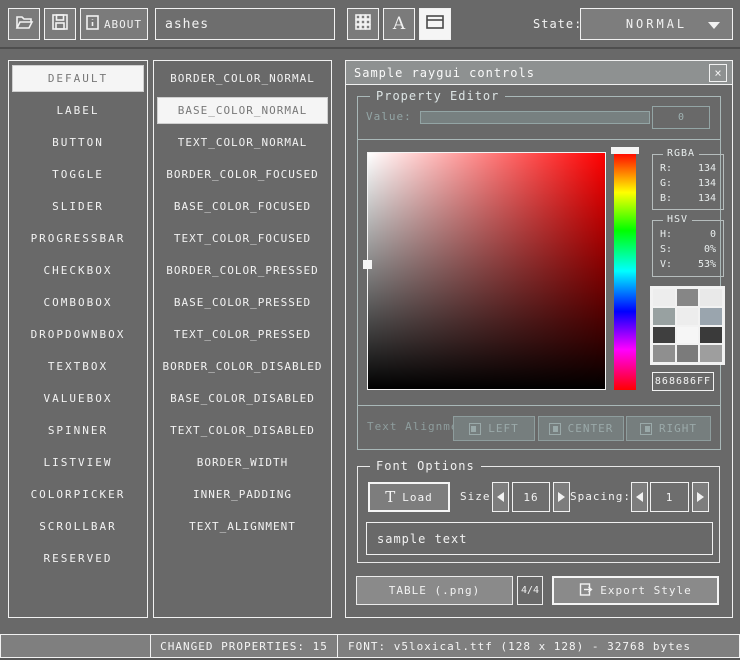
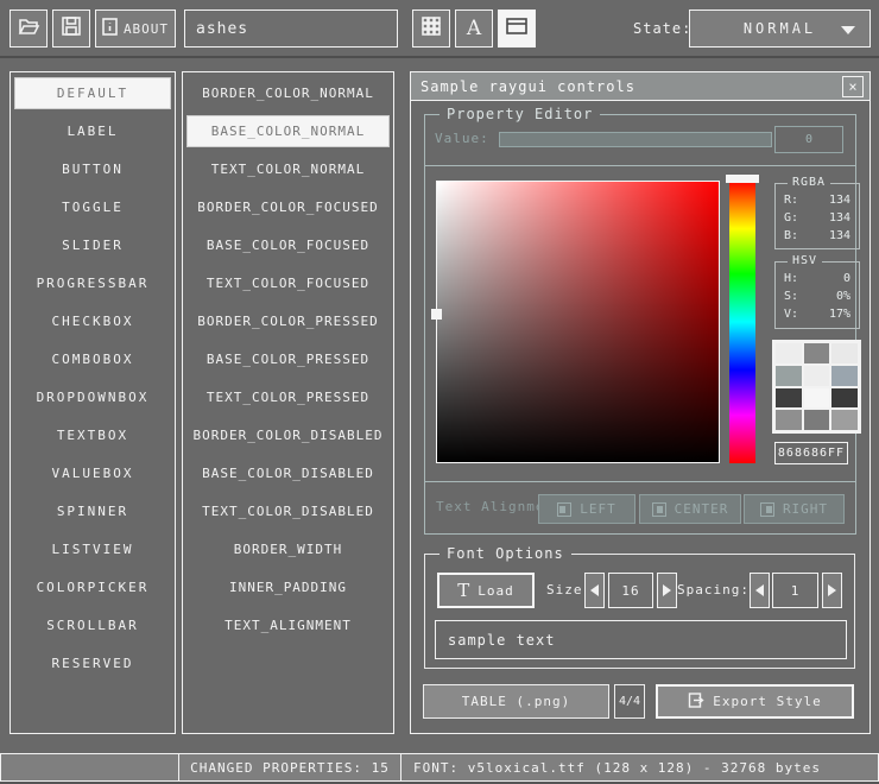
  ABOUT
  ashes
  A
  State:
  NORMAL
  DEFAULT
  LABEL
  BUTTON
  TOGGLE
  SLIDER
  PROGRESSBAR
  CHECKBOX
  COMBOBOX
  DROPDOWNBOX
  TEXTBOX
  VALUEBOX
  SPINNER
  LISTVIEW
  COLORPICKER
  SCROLLBAR
  RESERVED
  BORDER_COLOR_NORMAL
  BASE_COLOR_NORMAL
  TEXT_COLOR_NORMAL
  BORDER_COLOR_FOCUSED
  BASE_COLOR_FOCUSED
  TEXT_COLOR_FOCUSED
  BORDER_COLOR_PRESSED
  BASE_COLOR_PRESSED
  TEXT_COLOR_PRESSED
  BORDER_COLOR_DISABLED
  BASE_COLOR_DISABLED
  TEXT_COLOR_DISABLED
  BORDER_WIDTH
  INNER_PADDING
  TEXT_ALIGNMENT
  Sample raygui controls
  ×
  Property Editor
  Value:
  0
  RGBA
  R:
  134
  G:
  134
  B:
  134
  HSV
  H:
  0
  S:
  0%
  V:
- 53%
+ 17%
  868686FF
  Text Alignm
  LEFT
  CENTER
  RIGHT
  Font Options
  T
  Load
  Size
  16
  Spacing:
  1
  sample text
  TABLE (.png)
  4/4
  Export Style
  CHANGED PROPERTIES: 15
  FONT: v5loxical.ttf (128 x 128) - 32768 bytes
